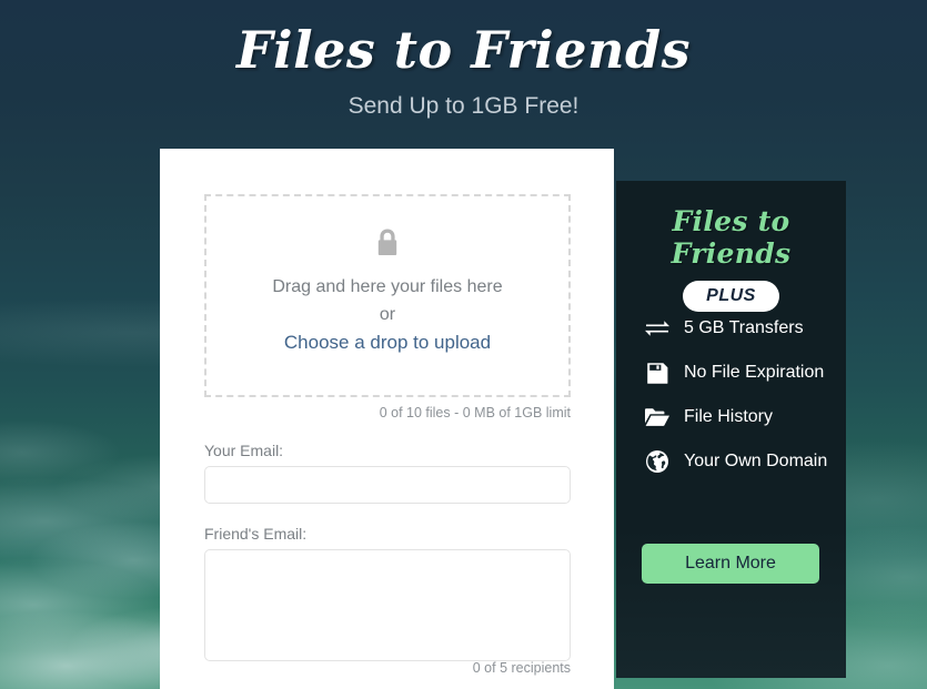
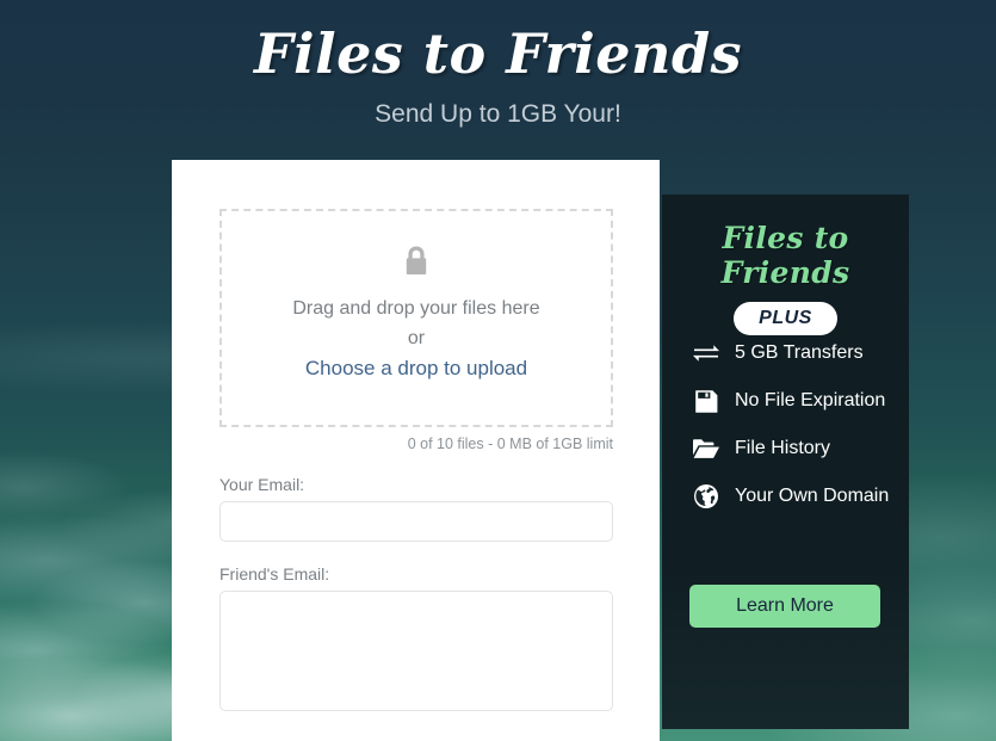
  Files to Friends
- Send Up to 1GB Free!
+ Send Up to 1GB Your!
- Drag and here your files here
+ Drag and drop your files here
  or
  Choose a drop to upload
  0 of 10 files - 0 MB of 1GB limit
  Your Email:
  Friend's Email:
- 0 of 5 recipients
  Files to Friends
  PLUS
  5 GB Transfers
  No File Expiration
  File History
  Your Own Domain
  Learn More
